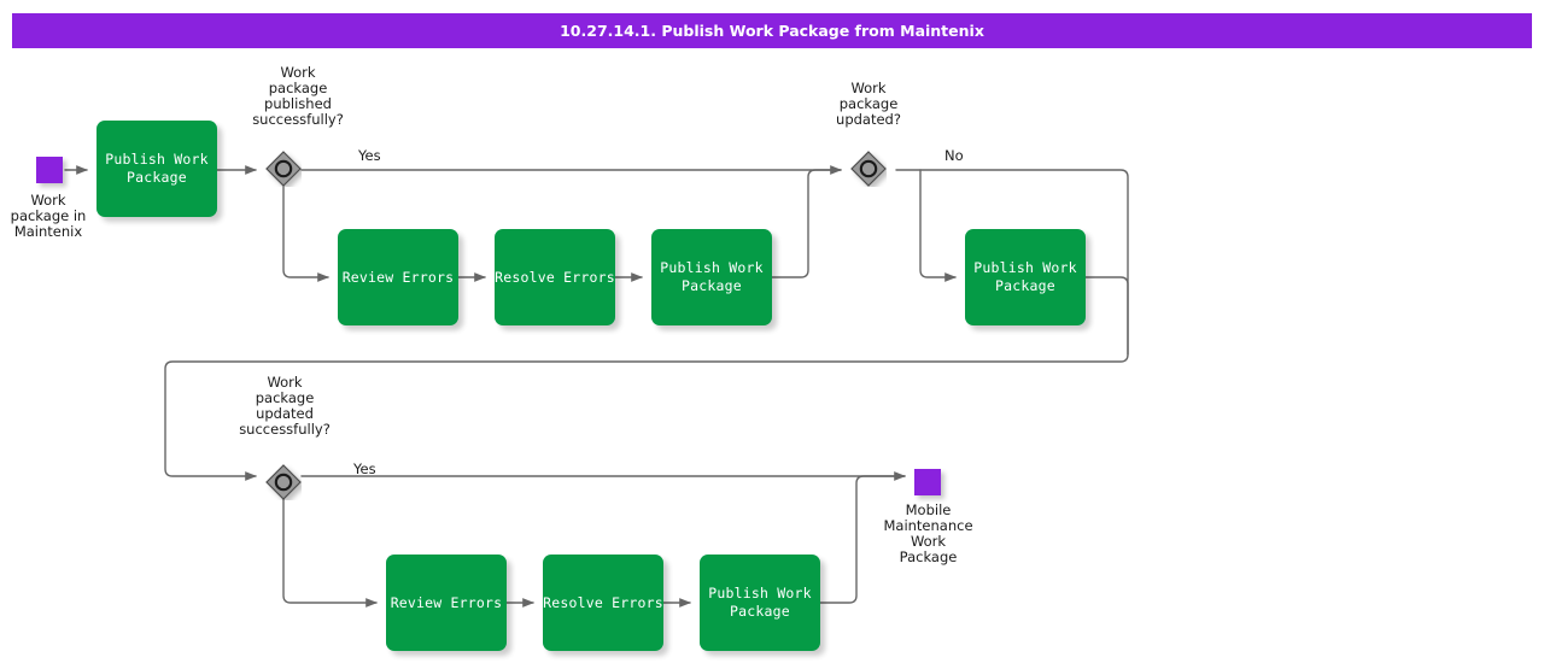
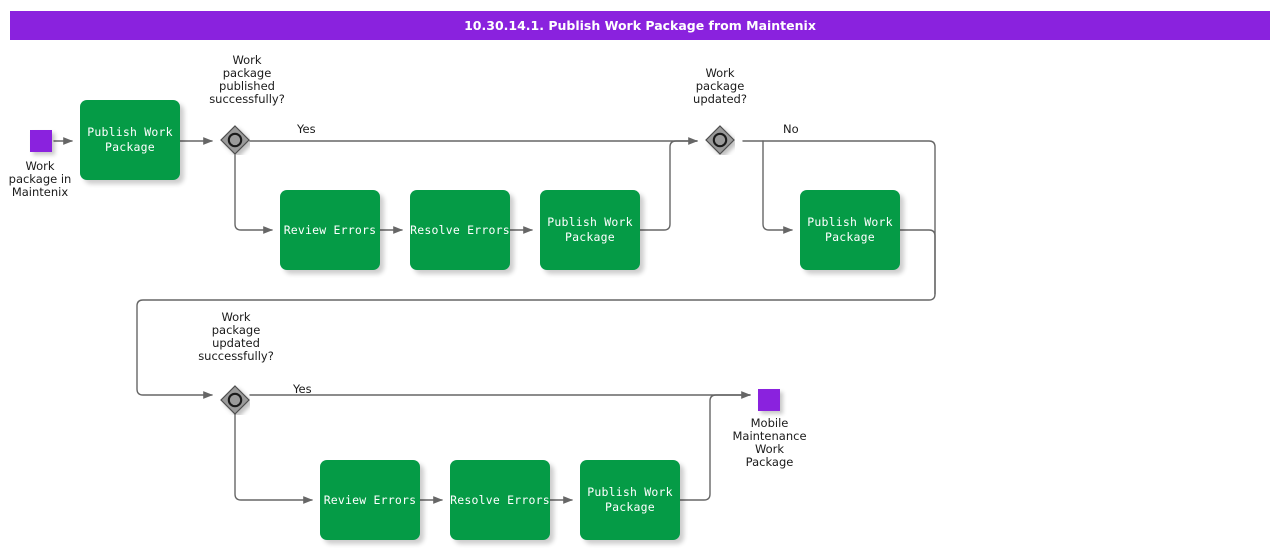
- 10.27.14.1. Publish Work Package from Maintenix
+ 10.30.14.1. Publish Work Package from Maintenix
  Work
  package in
  Maintenix
  Publish Work
  Package
  Review Errors
  Resolve Errors
  Publish Work
  Package
  Publish Work
  Package
  Review Errors
  Resolve Errors
  Publish Work
  Package
  Work
  package
  published
  successfully?
  Work
  package
  updated?
  Work
  package
  updated
  successfully?
  Yes
  No
  Yes
  Mobile
  Maintenance
  Work
  Package
